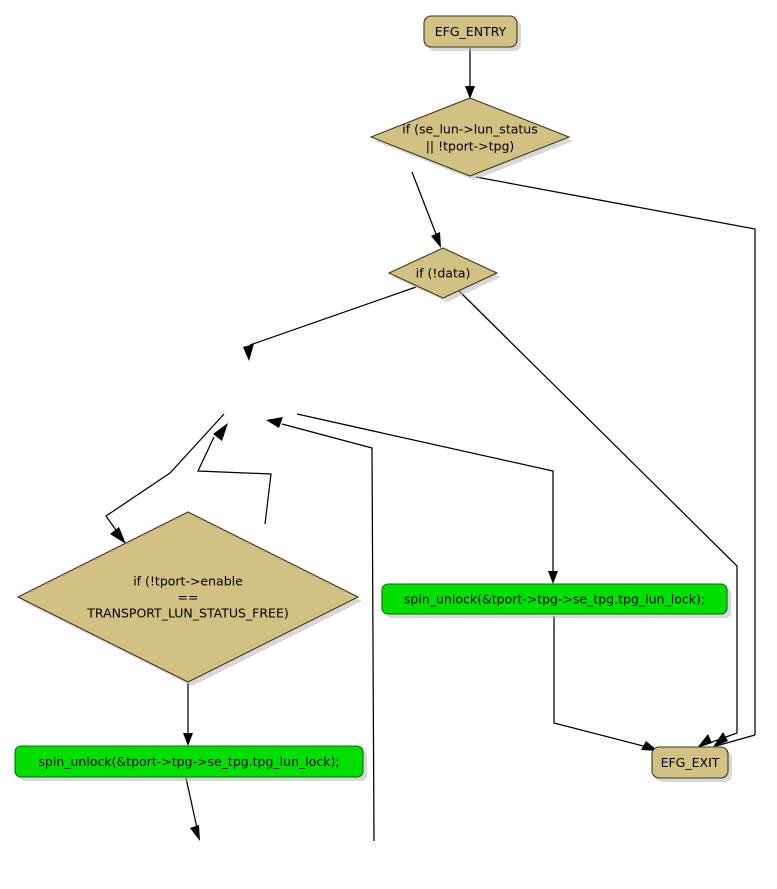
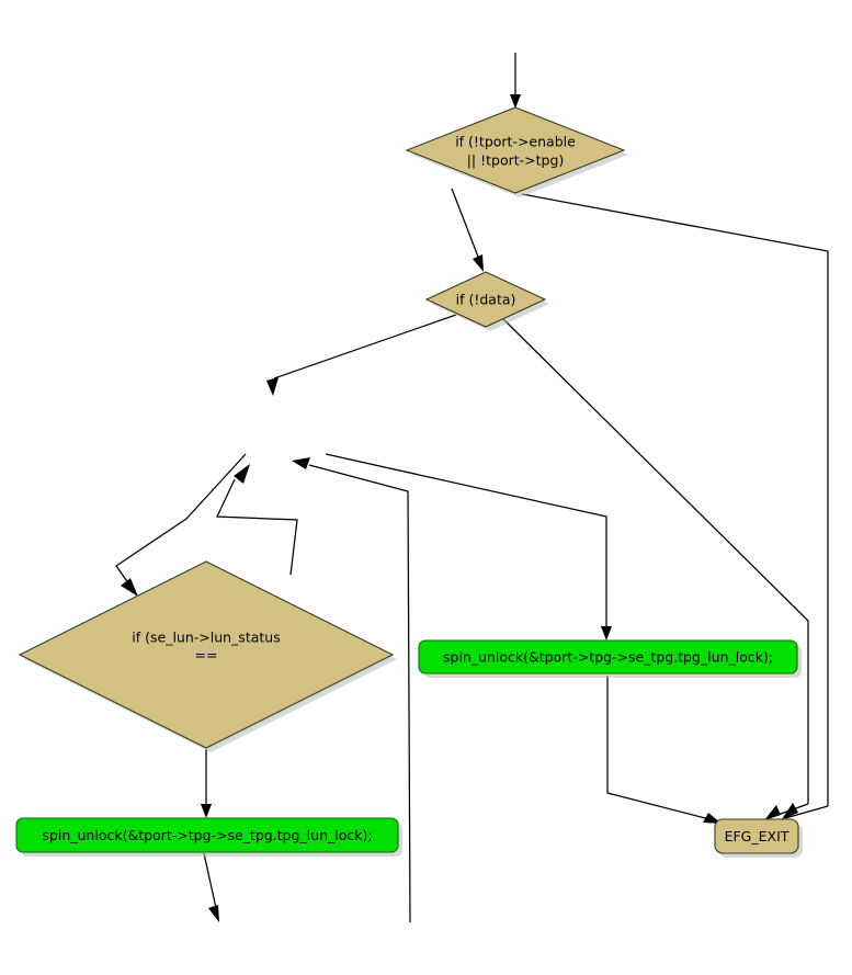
- EFG_ENTRY
- if (se_lun->lun_status
+ if (!tport->enable
  || !tport->tpg)
  if (!data)
- if (!tport->enable
+ if (se_lun->lun_status
  ==
- TRANSPORT_LUN_STATUS_FREE)
  spin_unlock(&tport->tpg->se_tpg.tpg_lun_lock);
  spin_unlock(&tport->tpg->se_tpg.tpg_lun_lock);
  EFG_EXIT
